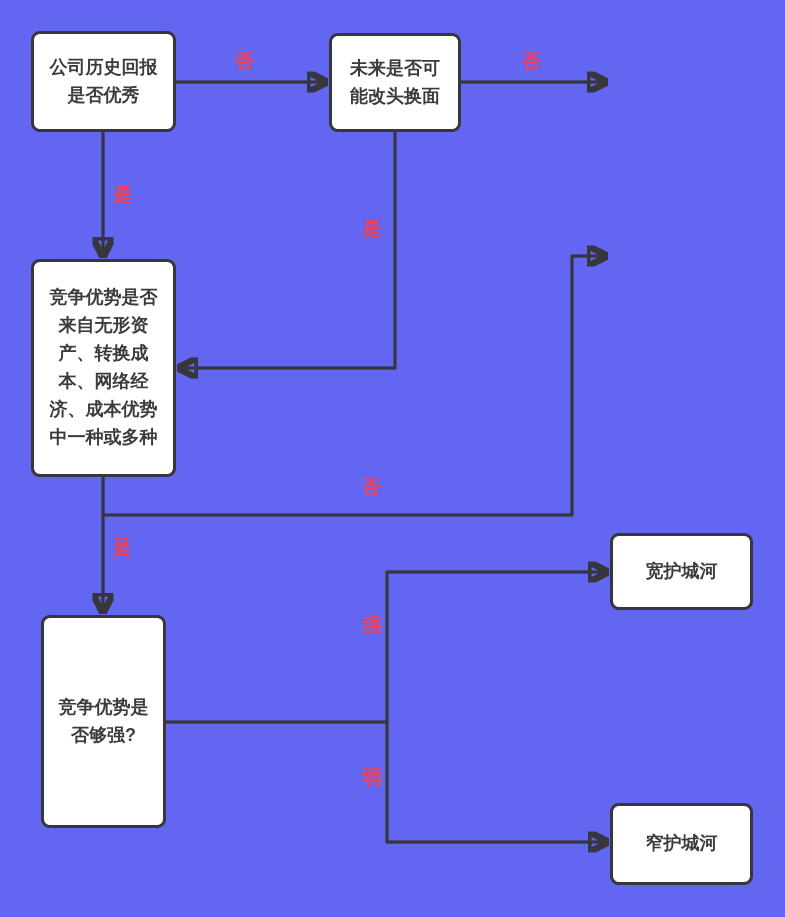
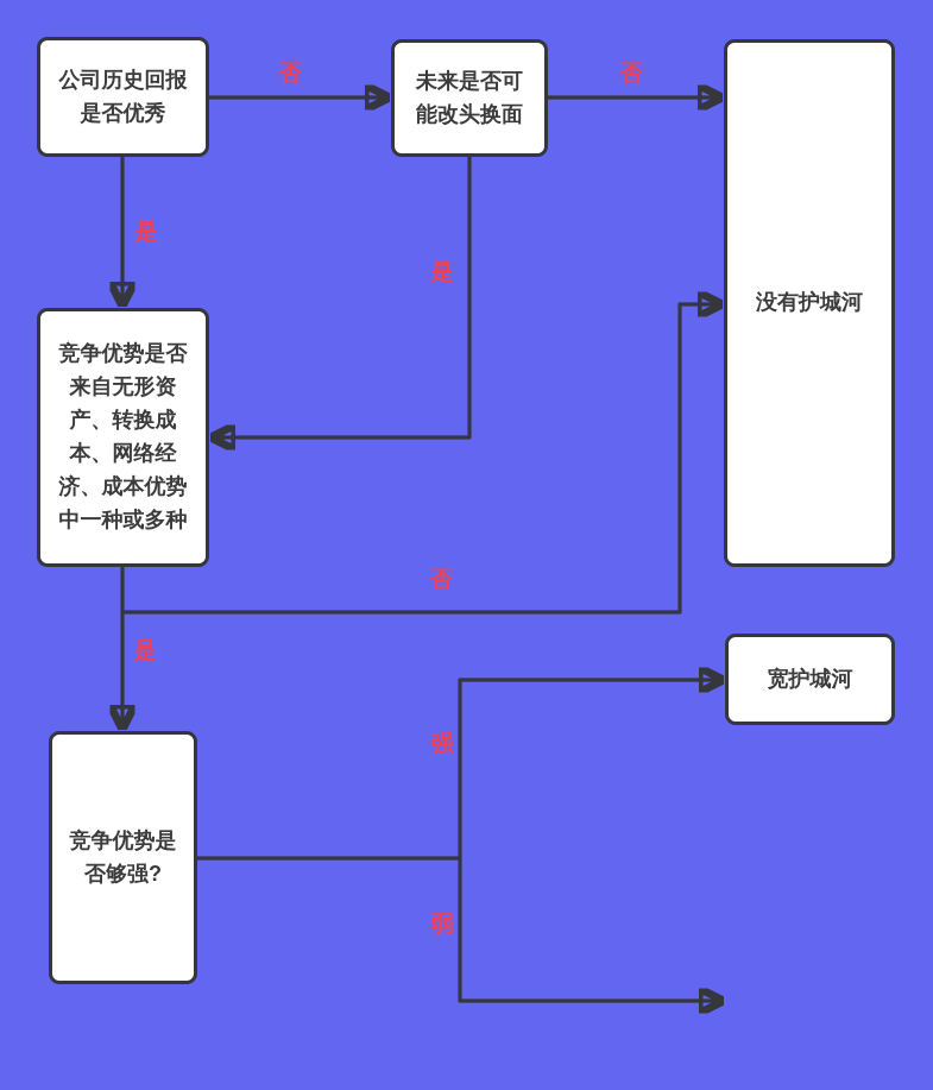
  公司历史回报
  是否优秀
  未来是否可
  能改头换面
+ 没有护城河
  竞争优势是否
  来自无形资
  产、转换成
  本、网络经
  济、成本优势
  中一种或多种
  竞争优势是
  否够强?
  宽护城河
- 窄护城河
  否
  是
  否
  是
  否
  是
  强
  弱
